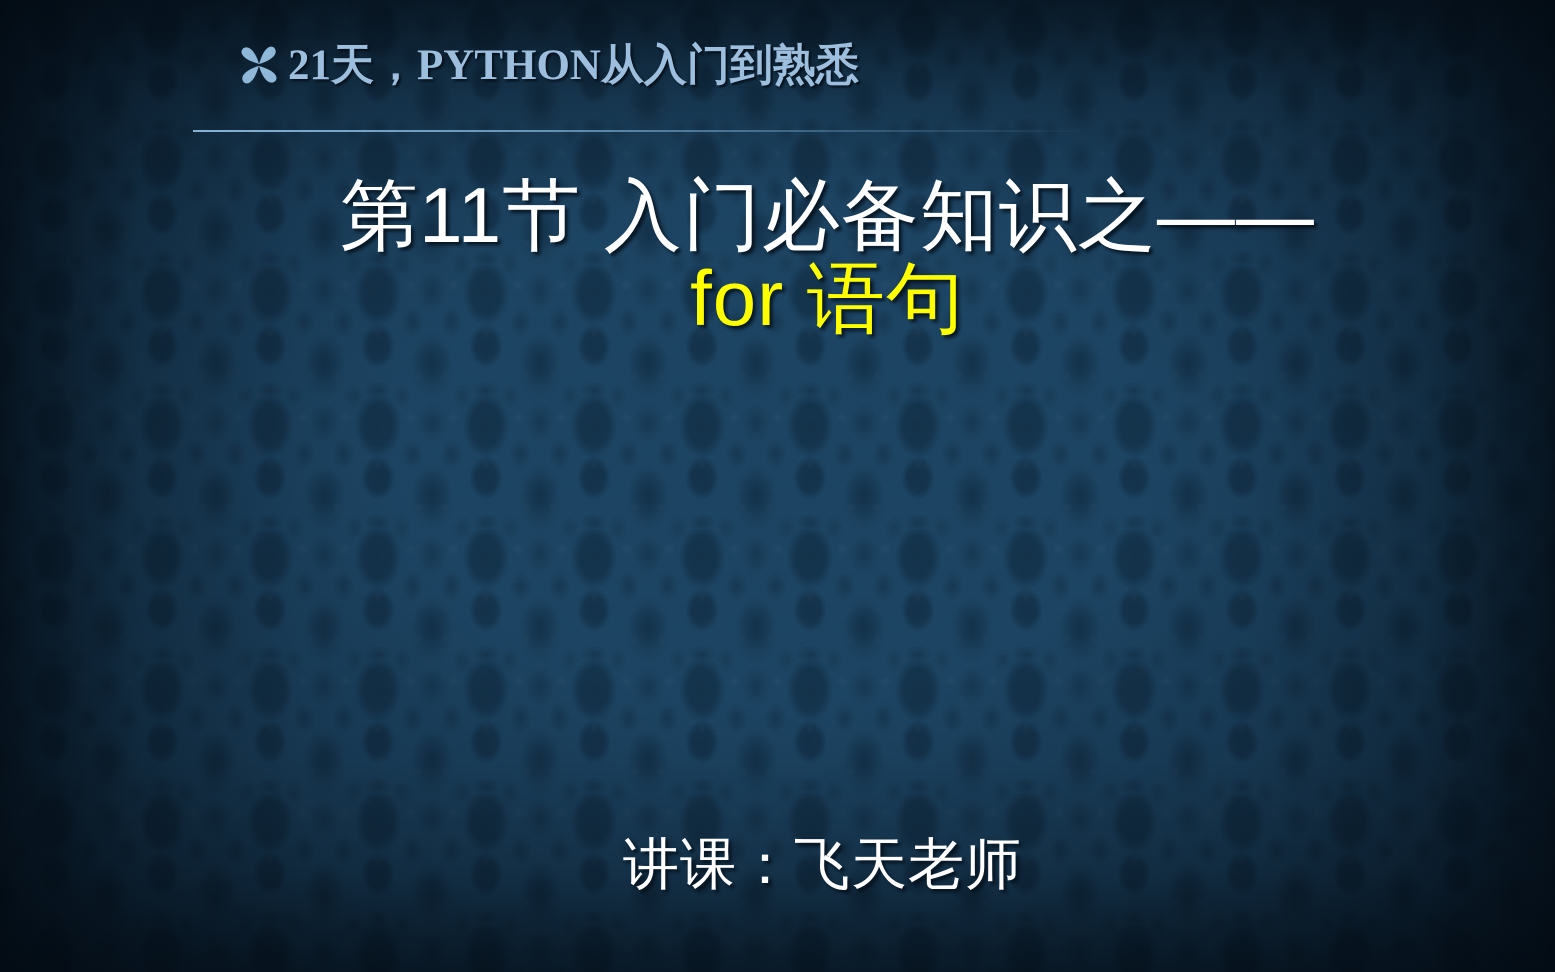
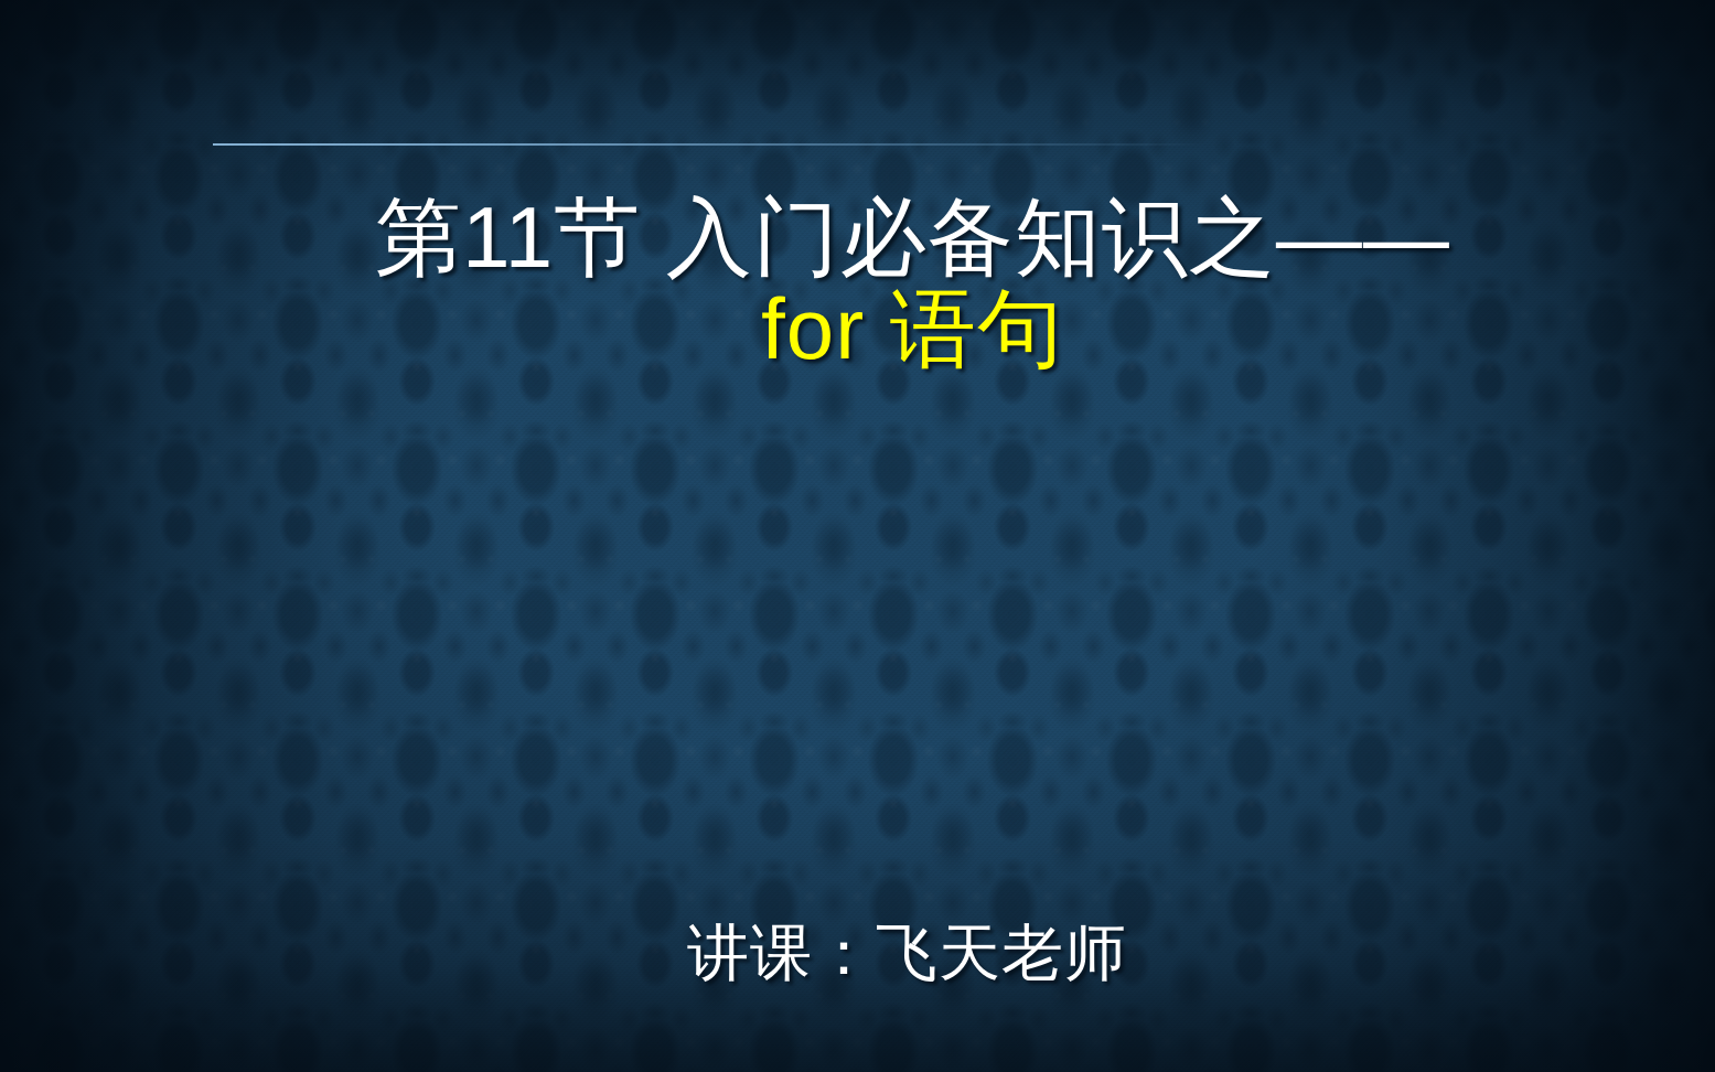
- 21天，PYTHON从入门到熟悉
  第11节 入门必备知识之——
  for 语句
  讲课：飞天老师
